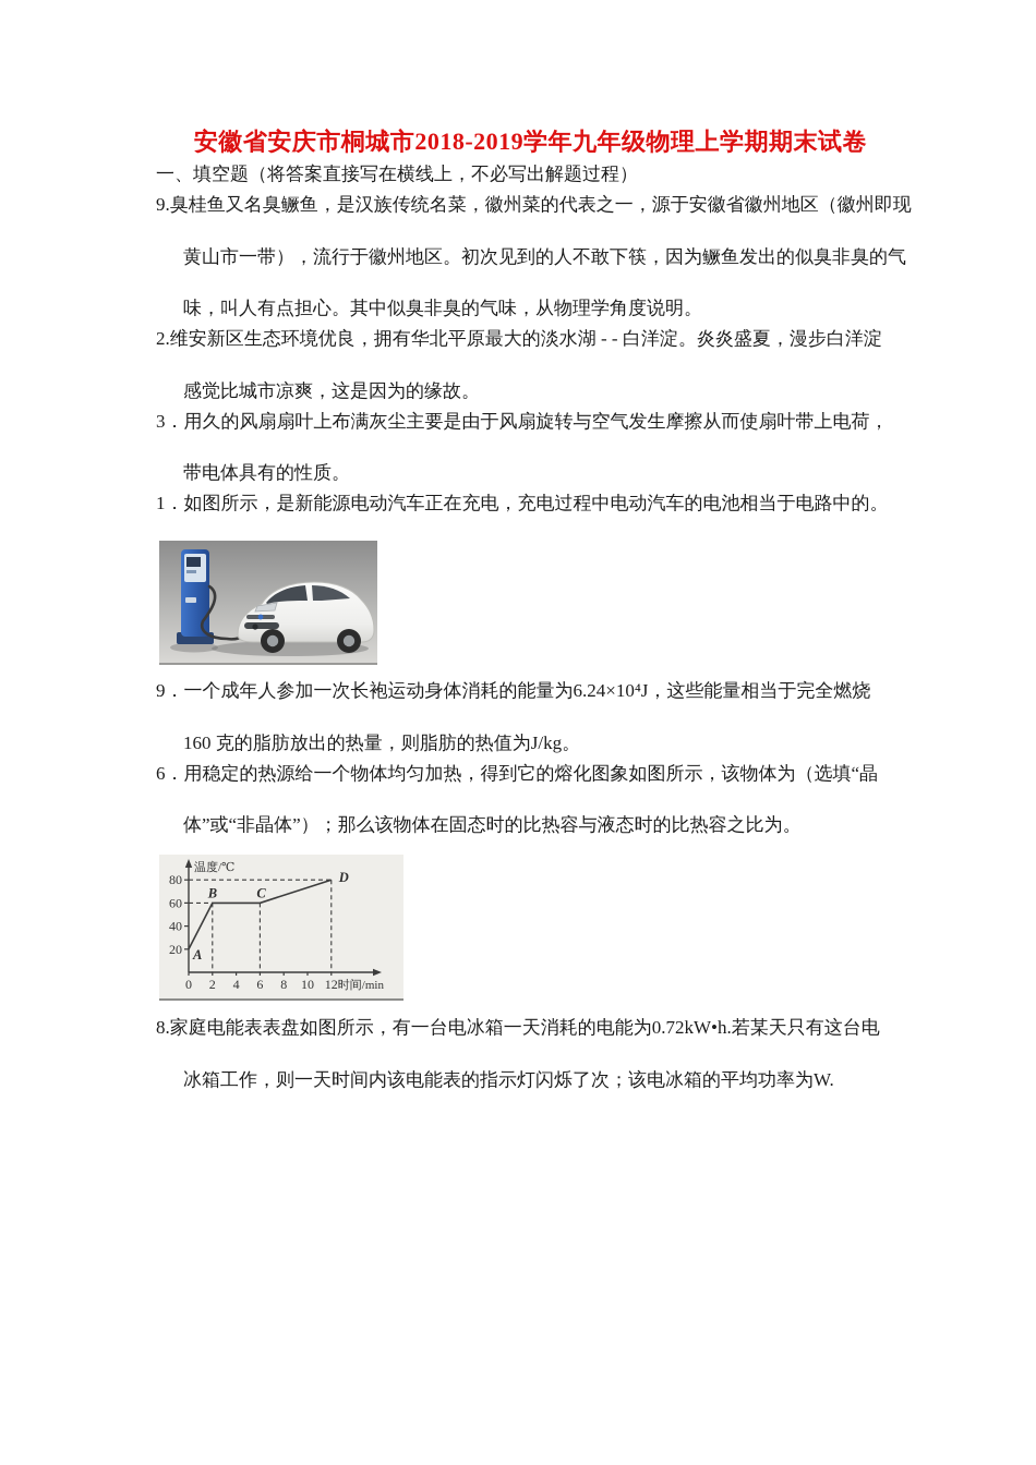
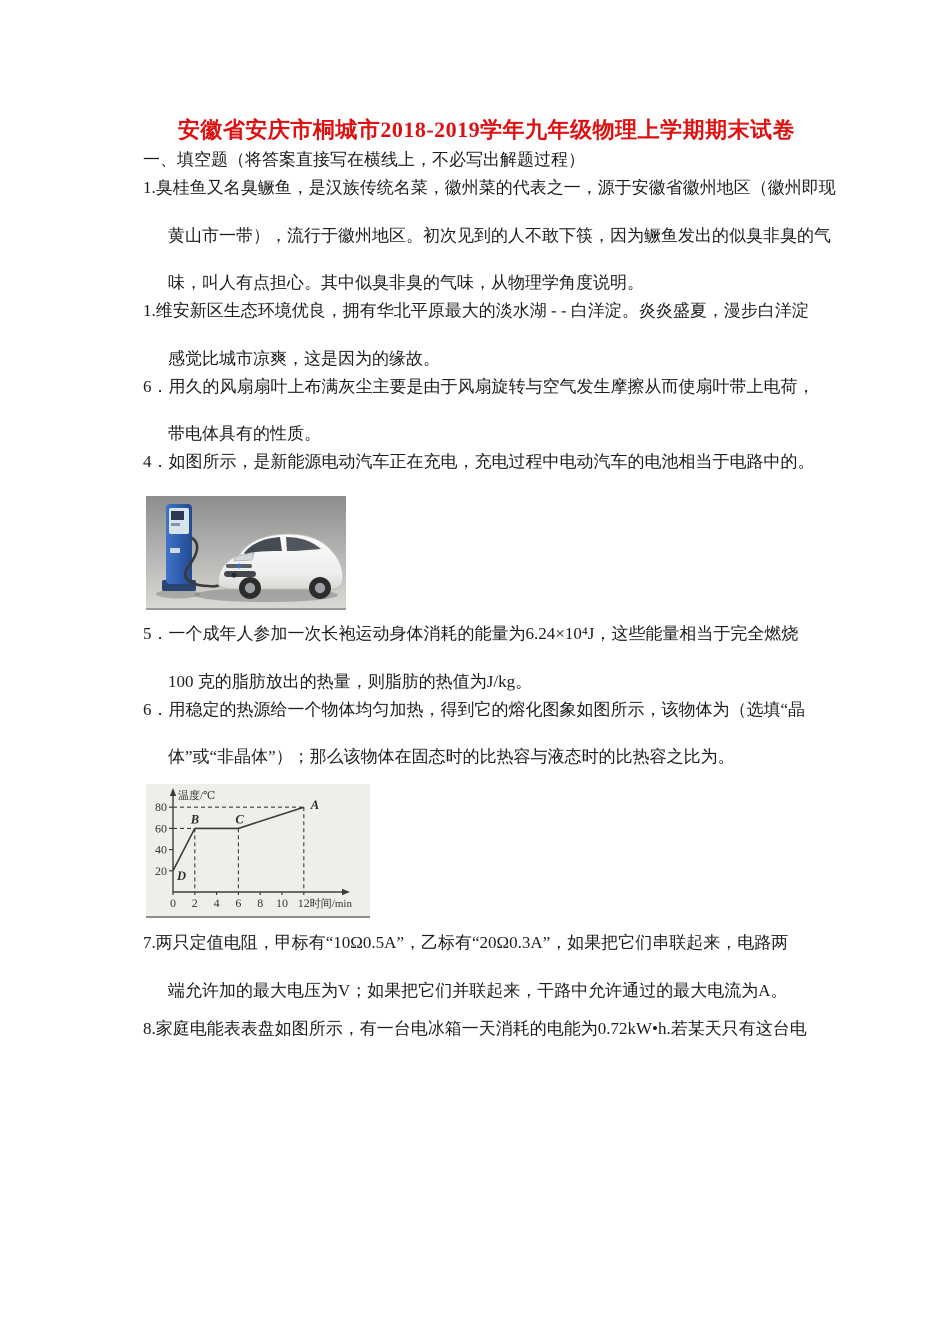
  安徽省安庆市桐城市2018-2019学年九年级物理上学期期末试卷
  一、填空题（将答案直接写在横线上，不必写出解题过程）
- 9.臭桂鱼又名臭鳜鱼，是汉族传统名菜，徽州菜的代表之一，源于安徽省徽州地区（徽州即现
+ 1.臭桂鱼又名臭鳜鱼，是汉族传统名菜，徽州菜的代表之一，源于安徽省徽州地区（徽州即现
  黄山市一带），流行于徽州地区。初次见到的人不敢下筷，因为鳜鱼发出的似臭非臭的气
  味，叫人有点担心。其中似臭非臭的气味，从物理学角度说明。
- 2.维安新区生态环境优良，拥有华北平原最大的淡水湖 - - 白洋淀。炎炎盛夏，漫步白洋淀
+ 1.维安新区生态环境优良，拥有华北平原最大的淡水湖 - - 白洋淀。炎炎盛夏，漫步白洋淀
  感觉比城市凉爽，这是因为的缘故。
- 3．用久的风扇扇叶上布满灰尘主要是由于风扇旋转与空气发生摩擦从而使扇叶带上电荷，
+ 6．用久的风扇扇叶上布满灰尘主要是由于风扇旋转与空气发生摩擦从而使扇叶带上电荷，
  带电体具有的性质。
- 1．如图所示，是新能源电动汽车正在充电，充电过程中电动汽车的电池相当于电路中的。
+ 4．如图所示，是新能源电动汽车正在充电，充电过程中电动汽车的电池相当于电路中的。
- 9．一个成年人参加一次长袍运动身体消耗的能量为6.24×10⁴J，这些能量相当于完全燃烧
+ 5．一个成年人参加一次长袍运动身体消耗的能量为6.24×10⁴J，这些能量相当于完全燃烧
- 160 克的脂肪放出的热量，则脂肪的热值为J/kg。
+ 100 克的脂肪放出的热量，则脂肪的热值为J/kg。
  6．用稳定的热源给一个物体均匀加热，得到它的熔化图象如图所示，该物体为（选填“晶
  体”或“非晶体”）；那么该物体在固态时的比热容与液态时的比热容之比为。
  温度/℃
  时间/min
  0
  2
  4
  6
  8
  10
  12
  20
  40
  60
  80
- A
+ D
  B
  C
- D
+ A
+ 7.两只定值电阻，甲标有“10Ω0.5A”，乙标有“20Ω0.3A”，如果把它们串联起来，电路两
+ 端允许加的最大电压为V；如果把它们并联起来，干路中允许通过的最大电流为A。
  8.家庭电能表表盘如图所示，有一台电冰箱一天消耗的电能为0.72kW•h.若某天只有这台电
- 冰箱工作，则一天时间内该电能表的指示灯闪烁了次；该电冰箱的平均功率为W.
